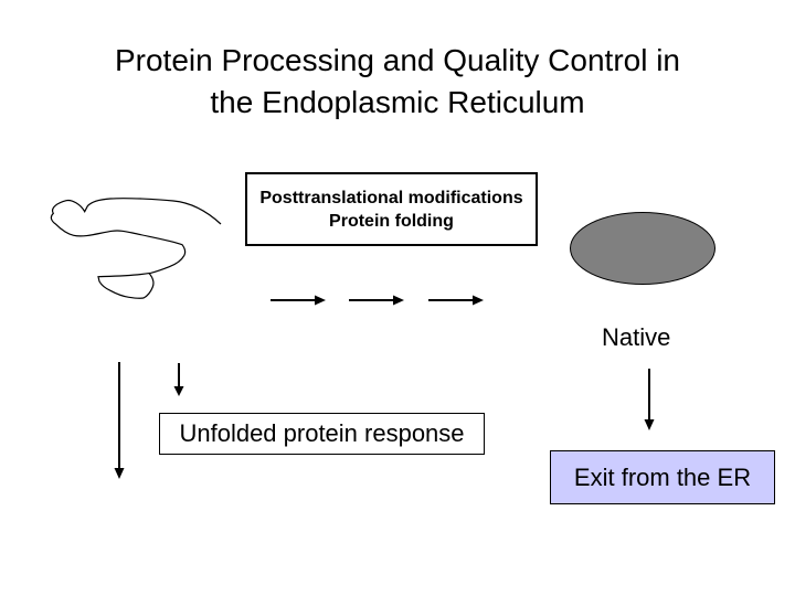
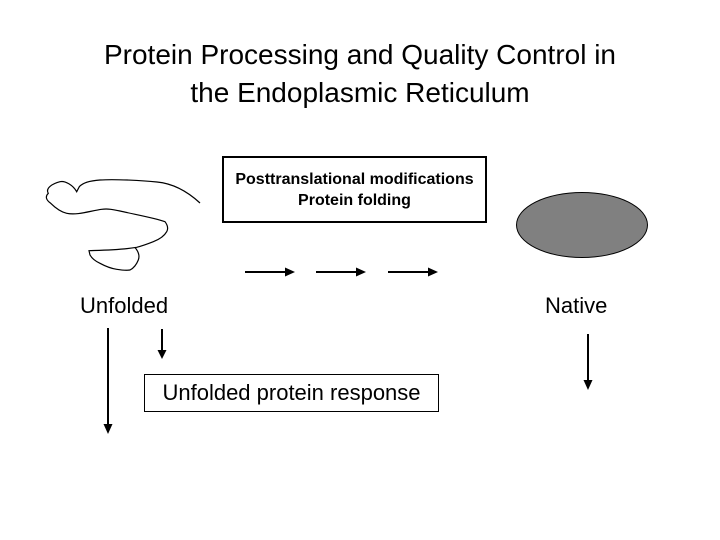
  Protein Processing and Quality Control in
  the Endoplasmic Reticulum
  Posttranslational modifications
  Protein folding
+ Unfolded
  Native
  Unfolded protein response
- Exit from the ER
